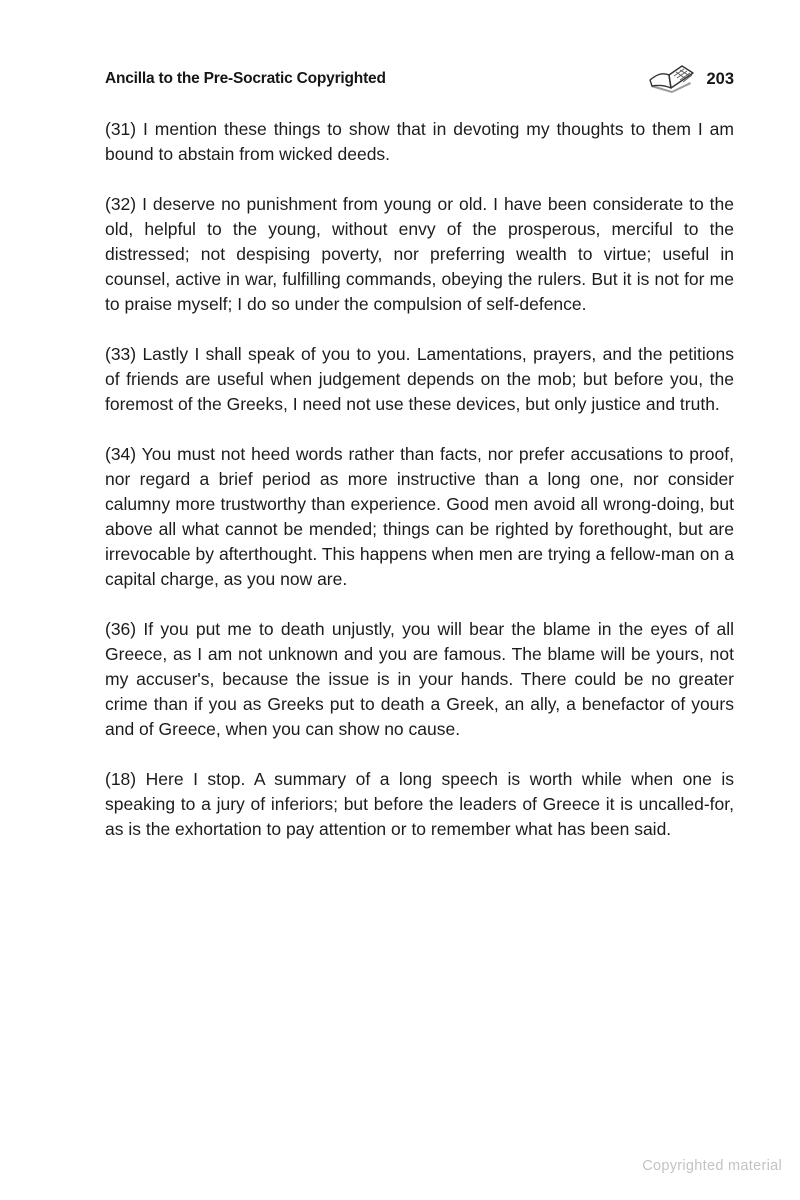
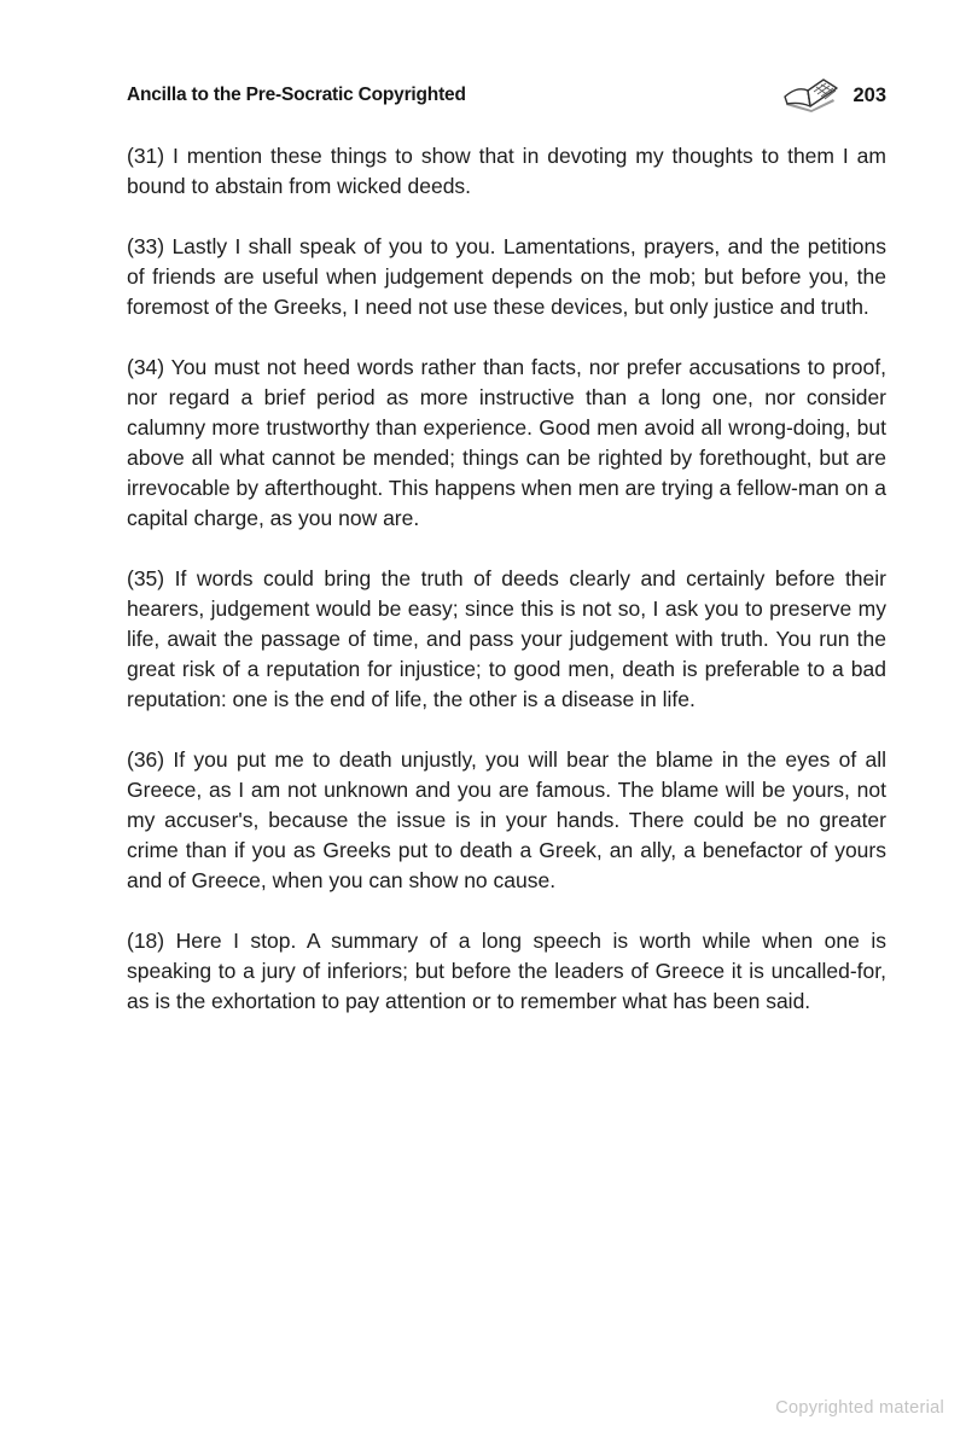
  Ancilla to the Pre-Socratic Copyrighted
  203
  (31) I mention these things to show that in devoting my thoughts to them I am bound to abstain from wicked deeds.
- (32) I deserve no punishment from young or old. I have been considerate to the old, helpful to the young, without envy of the prosperous, merciful to the distressed; not despising poverty, nor preferring wealth to virtue; useful in counsel, active in war, fulfilling commands, obeying the rulers. But it is not for me to praise myself; I do so under the compulsion of self-defence.
  (33) Lastly I shall speak of you to you. Lamentations, prayers, and the petitions of friends are useful when judgement depends on the mob; but before you, the foremost of the Greeks, I need not use these devices, but only justice and truth.
  (34) You must not heed words rather than facts, nor prefer accusations to proof, nor regard a brief period as more instructive than a long one, nor consider calumny more trustworthy than experience. Good men avoid all wrong-doing, but above all what cannot be mended; things can be righted by forethought, but are irrevocable by afterthought. This happens when men are trying a fellow-man on a capital charge, as you now are.
+ (35) If words could bring the truth of deeds clearly and certainly before their hearers, judgement would be easy; since this is not so, I ask you to preserve my life, await the passage of time, and pass your judgement with truth. You run the great risk of a reputation for injustice; to good men, death is preferable to a bad reputation: one is the end of life, the other is a disease in life.
  (36) If you put me to death unjustly, you will bear the blame in the eyes of all Greece, as I am not unknown and you are famous. The blame will be yours, not my accuser's, because the issue is in your hands. There could be no greater crime than if you as Greeks put to death a Greek, an ally, a benefactor of yours and of Greece, when you can show no cause.
  (18) Here I stop. A summary of a long speech is worth while when one is speaking to a jury of inferiors; but before the leaders of Greece it is uncalled-for, as is the exhortation to pay attention or to remember what has been said.
  Copyrighted material
